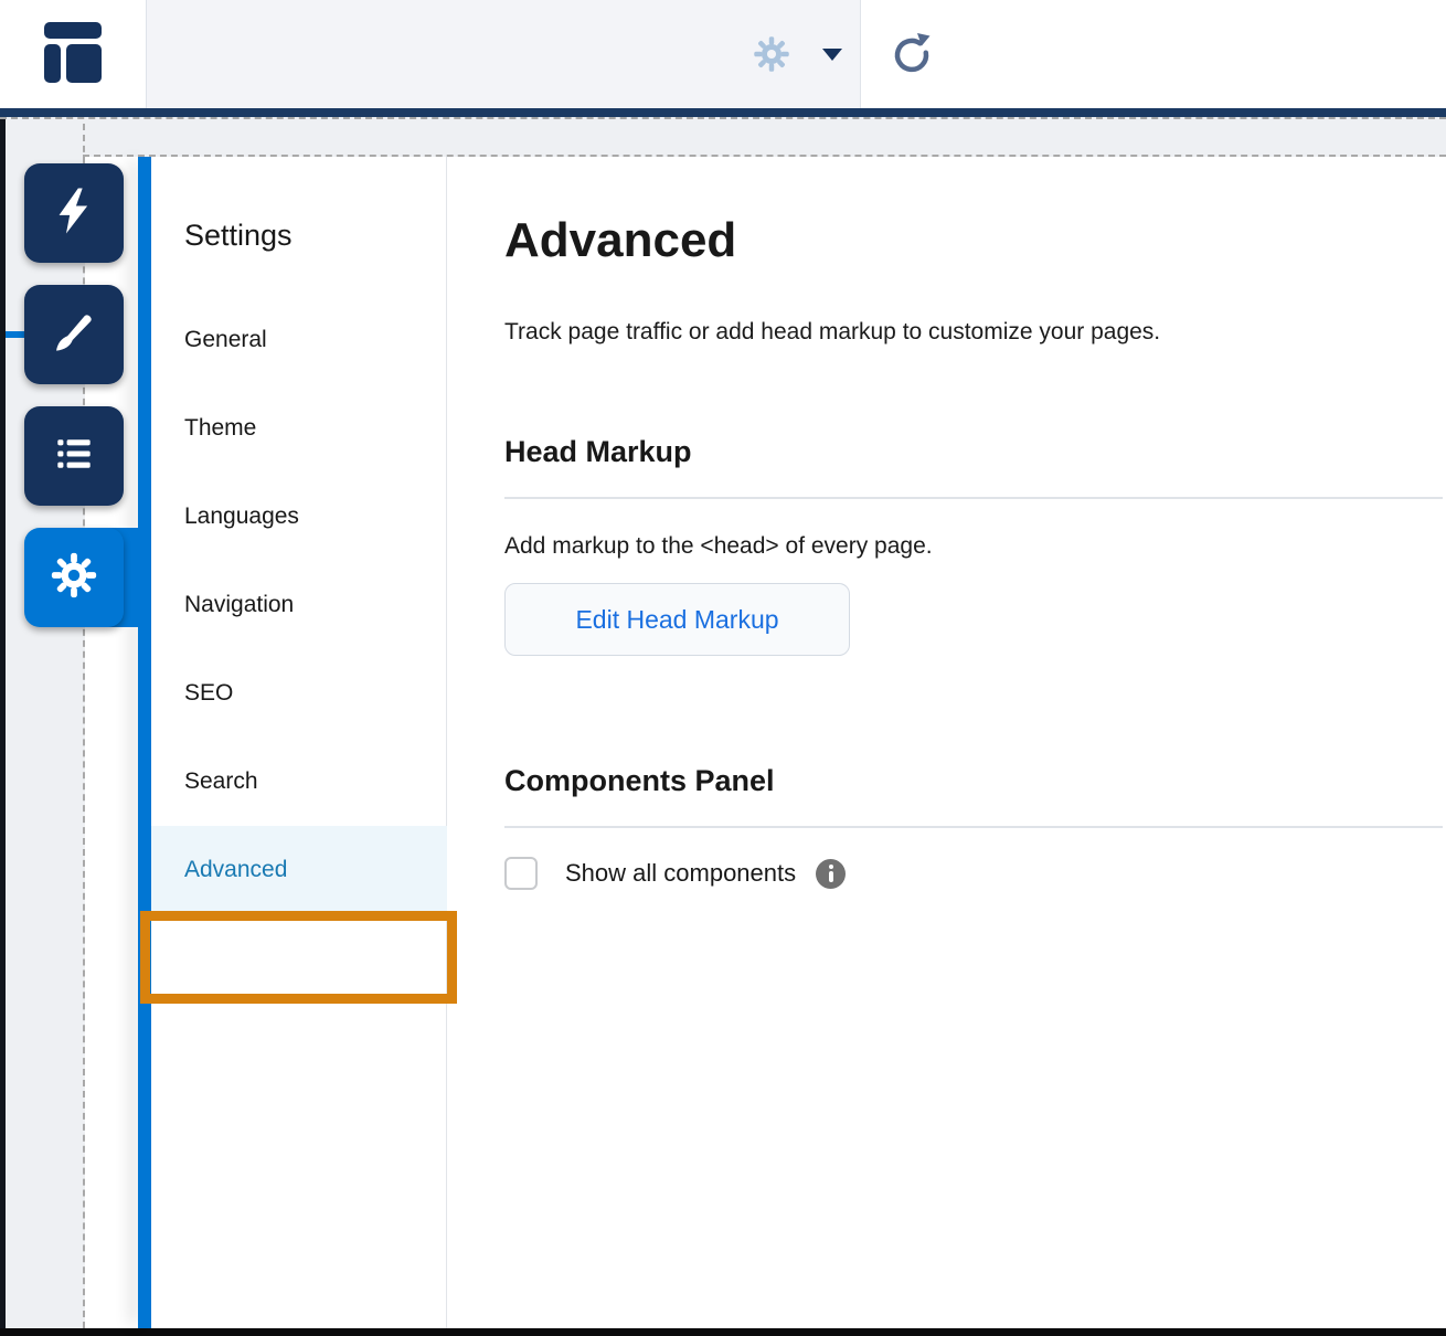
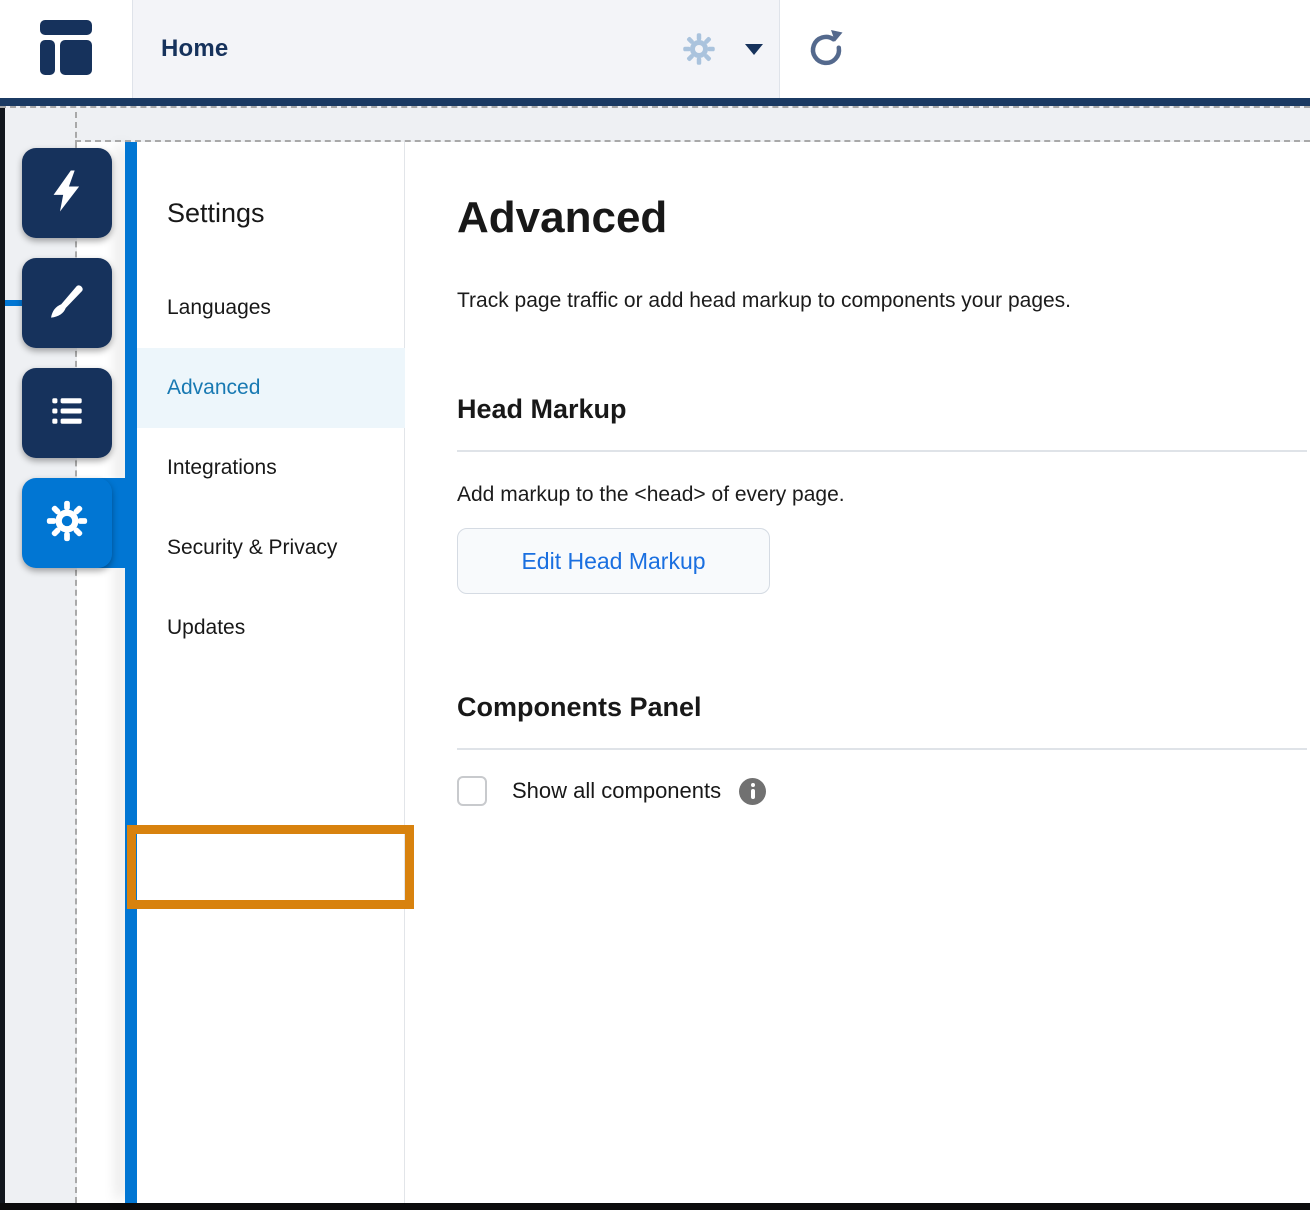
+ Home
  Settings
- General
- Theme
  Languages
- Navigation
- SEO
- Search
  Advanced
+ Integrations
+ Security & Privacy
+ Updates
  Advanced
- Track page traffic or add head markup to customize your pages.
+ Track page traffic or add head markup to components your pages.
  Head Markup
  Add markup to the <head> of every page.
  Edit Head Markup
  Components Panel
  Show all components
